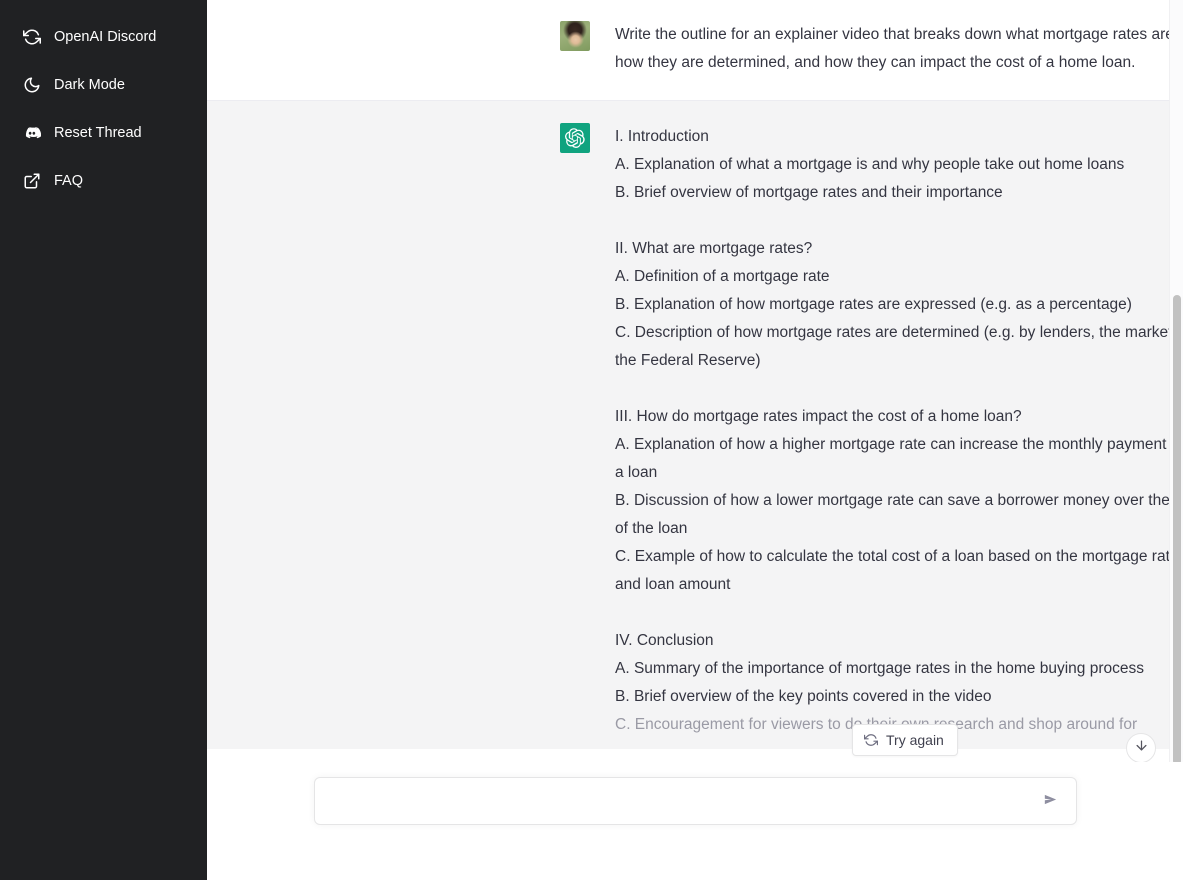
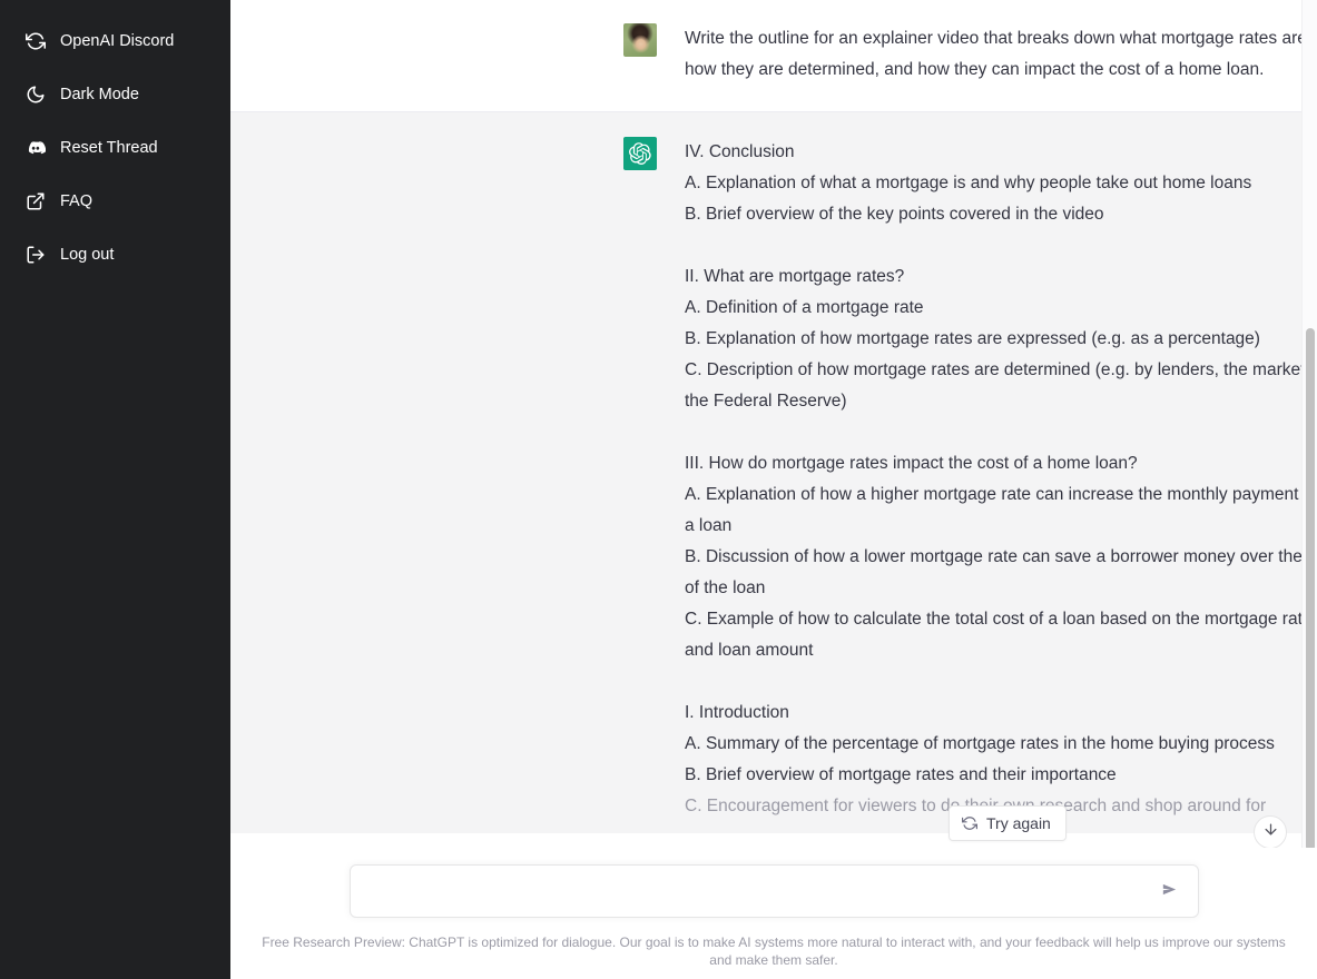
  OpenAI Discord
  Dark Mode
  Reset Thread
  FAQ
+ Log out
  Write the outline for an explainer video that breaks down what mortgage rates ar how they are determined, and how they can impact the cost of a home loan.
- I. Introduction
+ IV. Conclusion
  A. Explanation of what a mortgage is and why people take out home loans
- B. Brief overview of mortgage rates and their importance
+ B. Brief overview of the key points covered in the video
  II. What are mortgage rates?
  A. Definition of a mortgage rate
  B. Explanation of how mortgage rates are expressed (e.g. as a percentage)
  C. Description of how mortgage rates are determined (e.g. by lenders, the marke the Federal Reserve)
  III. How do mortgage rates impact the cost of a home loan?
  A. Explanation of how a higher mortgage rate can increase the monthly payment a loan
  B. Discussion of how a lower mortgage rate can save a borrower money over the of the loan
  C. Example of how to calculate the total cost of a loan based on the mortgage rat and loan amount
- IV. Conclusion
+ I. Introduction
- A. Summary of the importance of mortgage rates in the home buying process
+ A. Summary of the percentage of mortgage rates in the home buying process
- B. Brief overview of the key points covered in the video
+ B. Brief overview of mortgage rates and their importance
  C. Encouragement for viewers to dearch and shop around for
  Try again
+ Free Research Preview: ChatGPT is optimized for dialogue. Our goal is to make AI systems more natural to interact with, and your feedback will help us improve our systems and make them safer.
